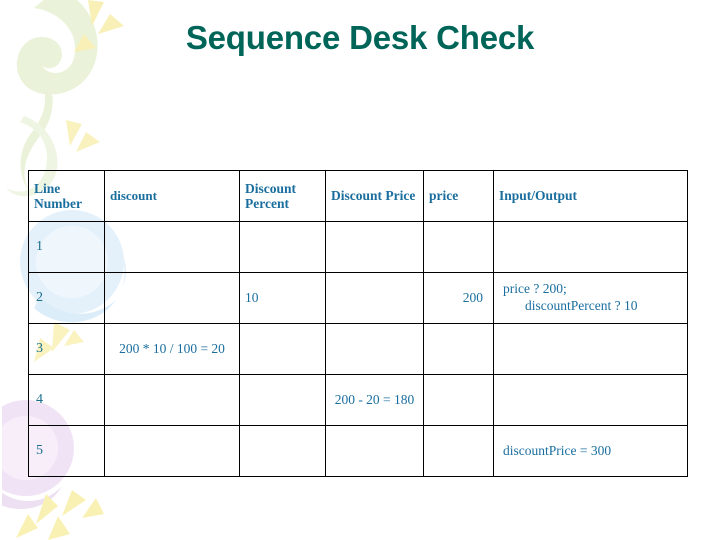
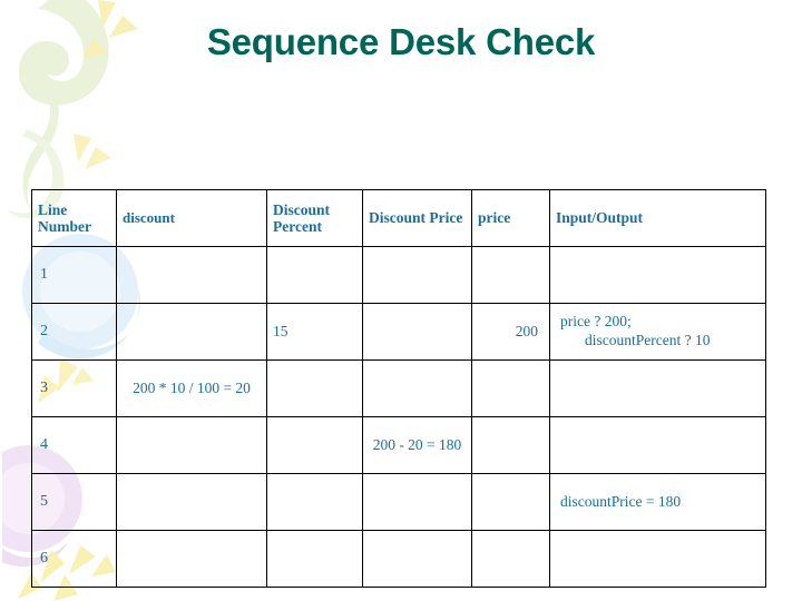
  Sequence Desk Check
  Line Number	discount	Discount Percent	Discount Price	price	Input/Output
  1
- 2		10		200	price ? 200; discountPercent ? 10
+ 2		15		200	price ? 200; discountPercent ? 10
  3	200 * 10 / 100 = 20
  4			200 - 20 = 180
- 5					discountPrice = 300
+ 5					discountPrice = 180
+ 6
